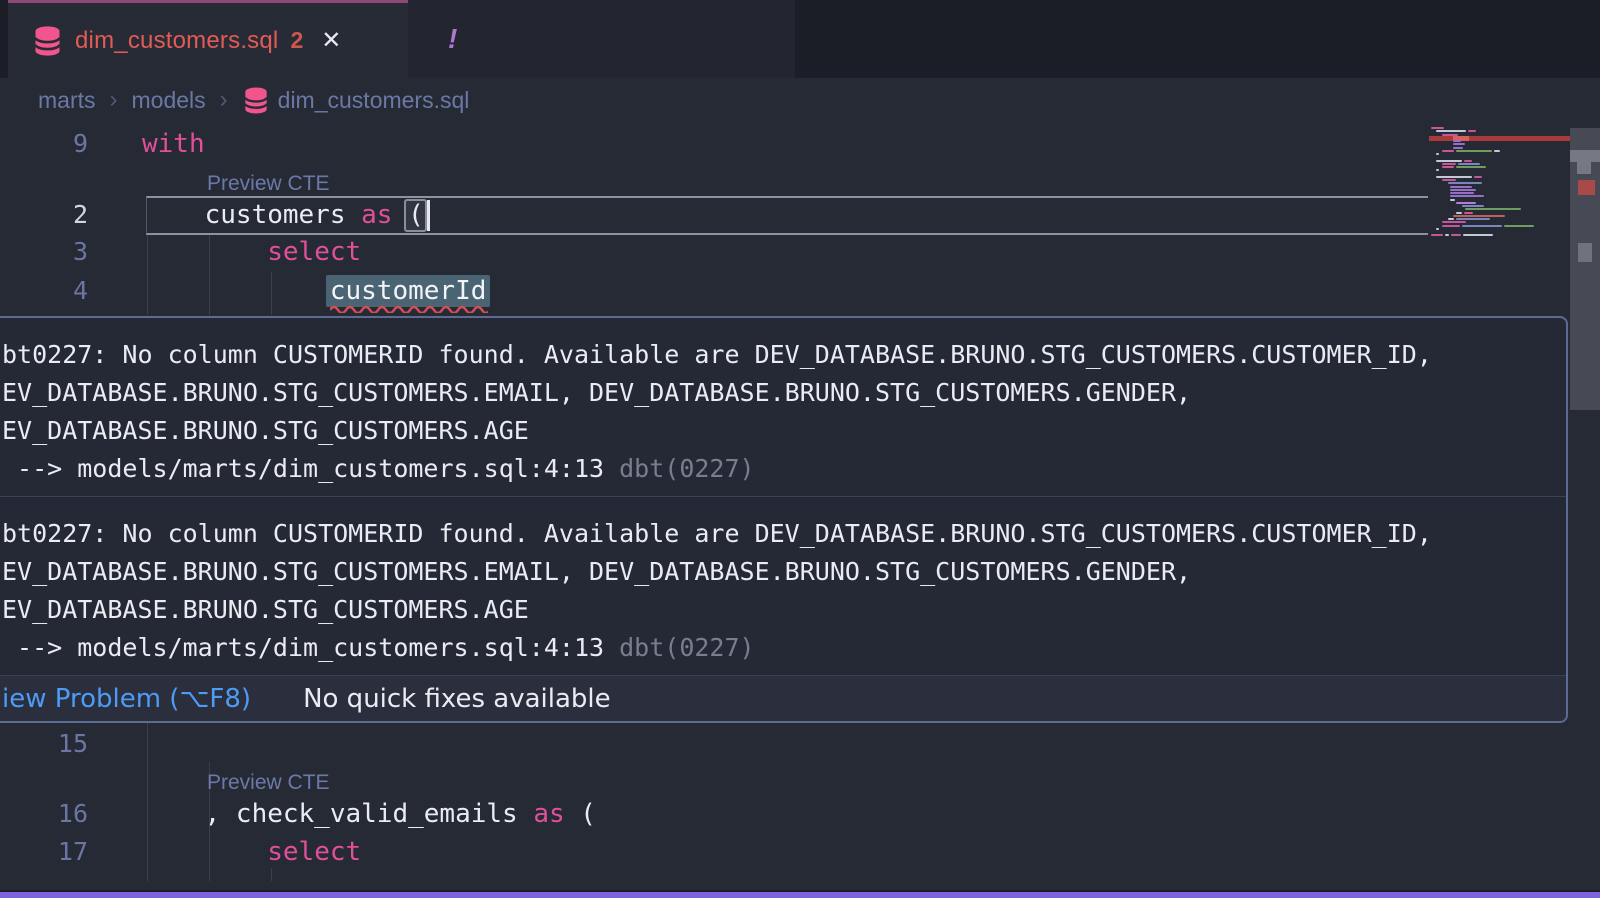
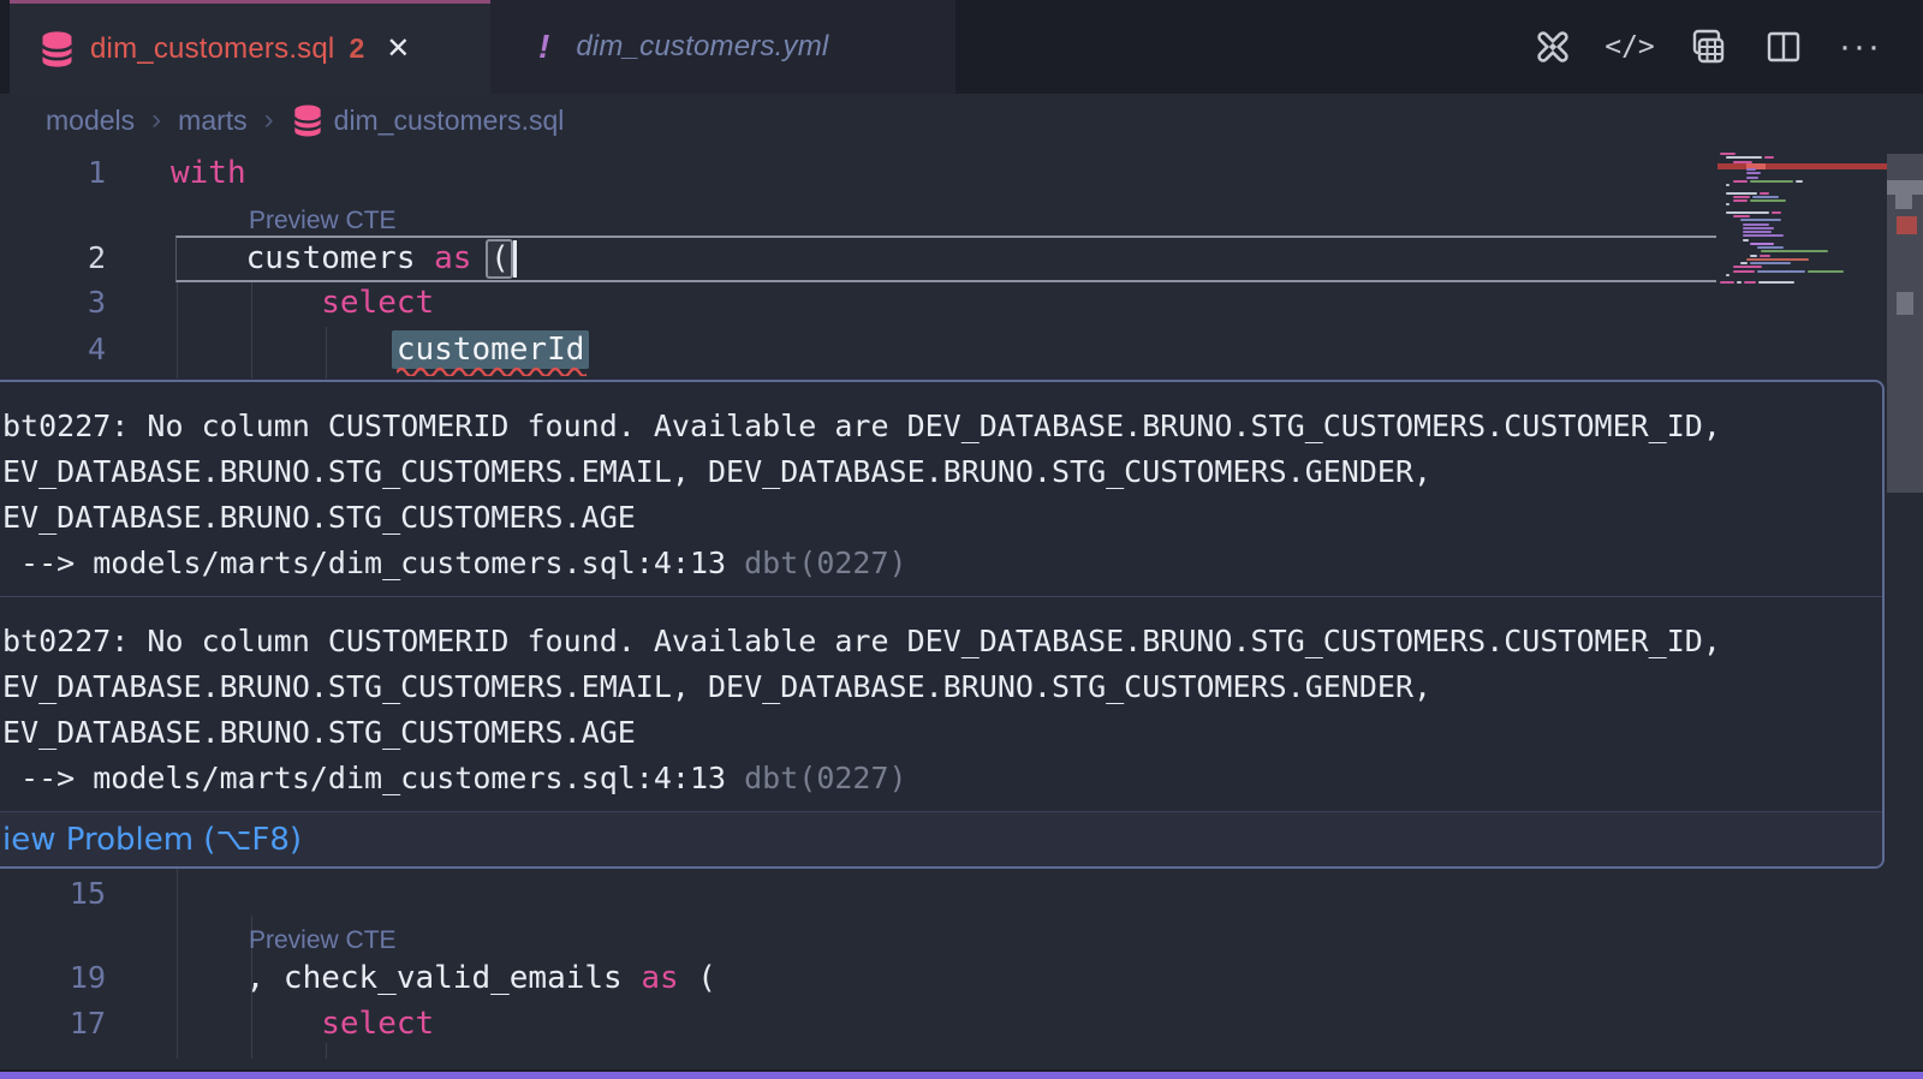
- 9
+ 1
  with
  Preview CTE
  2
  customers as (
  3
  select
  4
  customerId
  15
  Preview CTE
- 16
+ 19
  , check_valid_emails as (
  17
  select
  dim_customers.sql
  2
  ✕
  !
+ dim_customers.yml
+ </>
+ ···
- marts
+ models
  ›
- models
+ marts
  ›
  dim_customers.sql
  bt0227: No column CUSTOMERID found. Available are DEV_DATABASE.BRUNO.STG_CUSTOMERS.CUSTOMER_ID,
  EV_DATABASE.BRUNO.STG_CUSTOMERS.EMAIL, DEV_DATABASE.BRUNO.STG_CUSTOMERS.GENDER,
  EV_DATABASE.BRUNO.STG_CUSTOMERS.AGE
  --> models/marts/dim_customers.sql:4:13 dbt(0227)
  bt0227: No column CUSTOMERID found. Available are DEV_DATABASE.BRUNO.STG_CUSTOMERS.CUSTOMER_ID,
  EV_DATABASE.BRUNO.STG_CUSTOMERS.EMAIL, DEV_DATABASE.BRUNO.STG_CUSTOMERS.GENDER,
  EV_DATABASE.BRUNO.STG_CUSTOMERS.AGE
  --> models/marts/dim_customers.sql:4:13 dbt(0227)
  iew Problem (⌥F8)
- No quick fixes available
